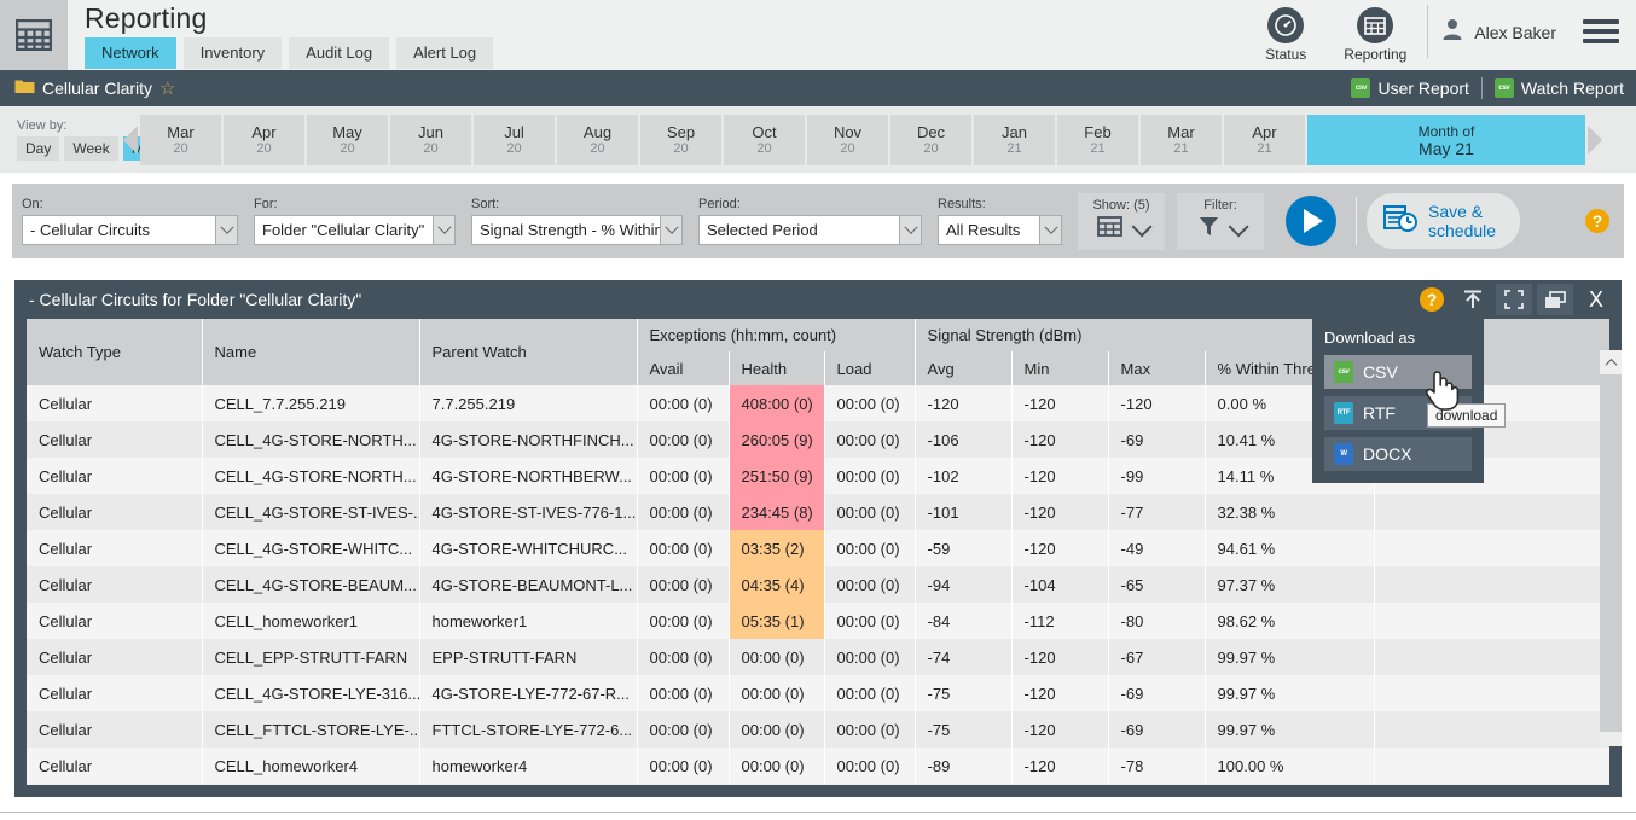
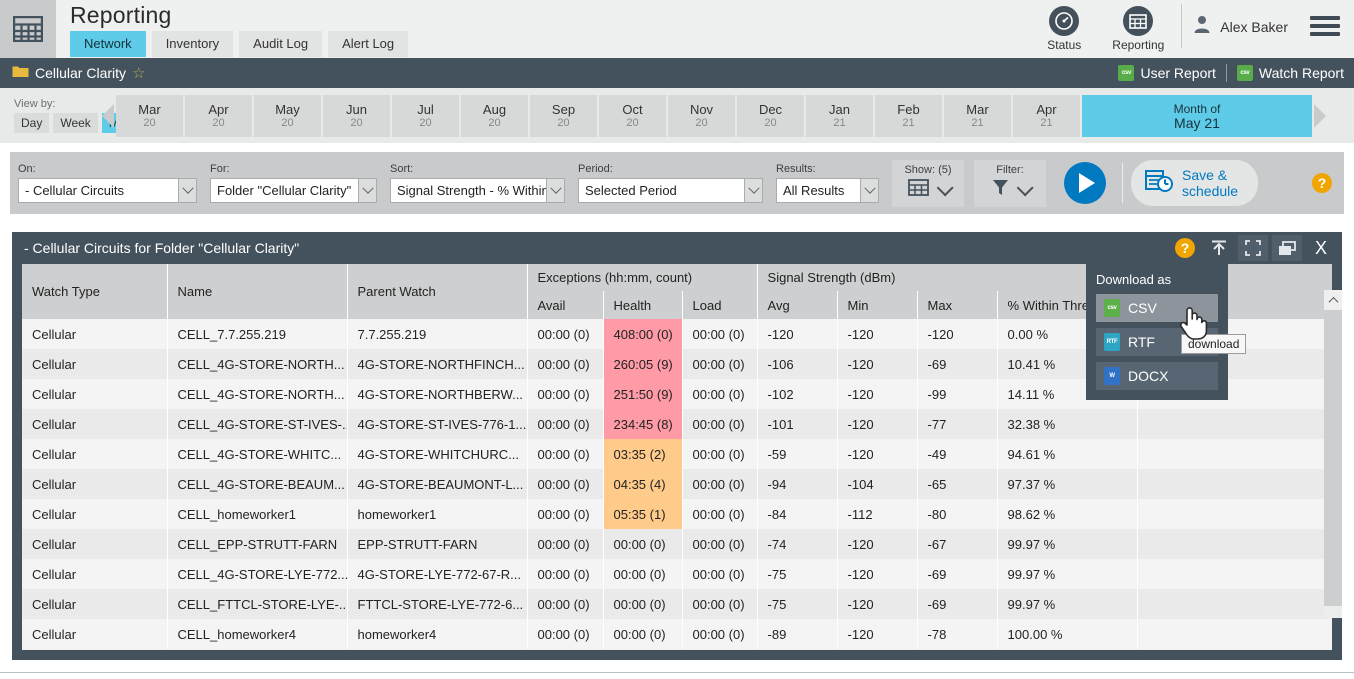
  Reporting
  Network
  Inventory
  Audit Log
  Alert Log
  Status
  Reporting
  Alex Baker
  Cellular Clarity
  ☆
  User Report
  Watch Report
  View by:
  Day
  Week
  Mar
  20
  Apr
  20
  May
  20
  Jun
  20
  Jul
  20
  Aug
  20
  Sep
  20
  Oct
  20
  Nov
  20
  Dec
  20
  Jan
  21
  Feb
  21
  Mar
  21
  Apr
  21
  Month of
  May 21
  On:
  - Cellular Circuits
  For:
  Folder "Cellular Clarity"
  Sort:
  Signal Strength - % Withi
  Period:
  Selected Period
  Results:
  All Results
  Show: (5)
  Filter:
  Save &
  schedule
  ?
  - Cellular Circuits for Folder "Cellular Clarity"
  ?
  X
  Watch Type	Name	Parent Watch	Exceptions (hh:mm, count)	Signal Strength (dBm)
  Avail	Health	Load	Avg	Min	Max	% Within Thr
  Cellular	CELL_7.7.255.219	7.7.255.219	00:00 (0)	408:00 (0)	00:00 (0)	-120	-120	-120	0.00 %
  Cellular	CELL_4G-STORE-NORTH...	4G-STORE-NORTHFINCH...	00:00 (0)	260:05 (9)	00:00 (0)	-106	-120	-69	10.41 %
  Cellular	CELL_4G-STORE-NORTH...	4G-STORE-NORTHBERW...	00:00 (0)	251:50 (9)	00:00 (0)	-102	-120	-99	14.11 %
  Cellular	CELL_4G-STORE-ST-IVES-.	4G-STORE-ST-IVES-776-1...	00:00 (0)	234:45 (8)	00:00 (0)	-101	-120	-77	32.38 %
  Cellular	CELL_4G-STORE-WHITC...	4G-STORE-WHITCHURC...	00:00 (0)	03:35 (2)	00:00 (0)	-59	-120	-49	94.61 %
  Cellular	CELL_4G-STORE-BEAUM...	4G-STORE-BEAUMONT-L...	00:00 (0)	04:35 (4)	00:00 (0)	-94	-104	-65	97.37 %
  Cellular	CELL_homeworker1	homeworker1	00:00 (0)	05:35 (1)	00:00 (0)	-84	-112	-80	98.62 %
  Cellular	CELL_EPP-STRUTT-FARN	EPP-STRUTT-FARN	00:00 (0)	00:00 (0)	00:00 (0)	-74	-120	-67	99.97 %
- Cellular	CELL_4G-STORE-LYE-316...	4G-STORE-LYE-772-67-R...	00:00 (0)	00:00 (0)	00:00 (0)	-75	-120	-69	99.97 %
+ Cellular	CELL_4G-STORE-LYE-772...	4G-STORE-LYE-772-67-R...	00:00 (0)	00:00 (0)	00:00 (0)	-75	-120	-69	99.97 %
  Cellular	CELL_FTTCL-STORE-LYE-..	FTTCL-STORE-LYE-772-6...	00:00 (0)	00:00 (0)	00:00 (0)	-75	-120	-69	99.97 %
  Cellular	CELL_homeworker4	homeworker4	00:00 (0)	00:00 (0)	00:00 (0)	-89	-120	-78	100.00 %
  Download as
  CSV
  RTF
  DOCX
  download
